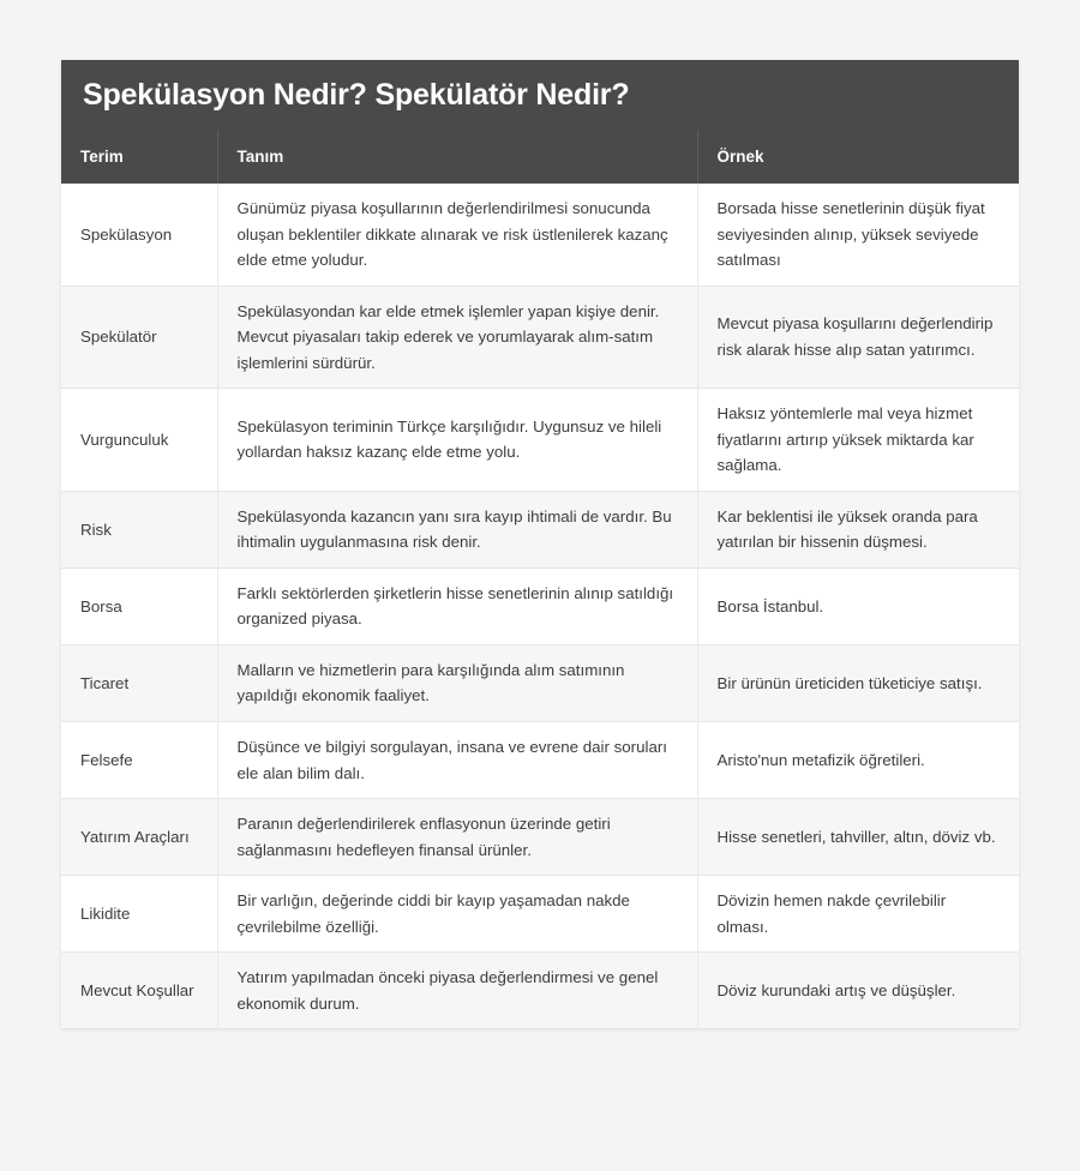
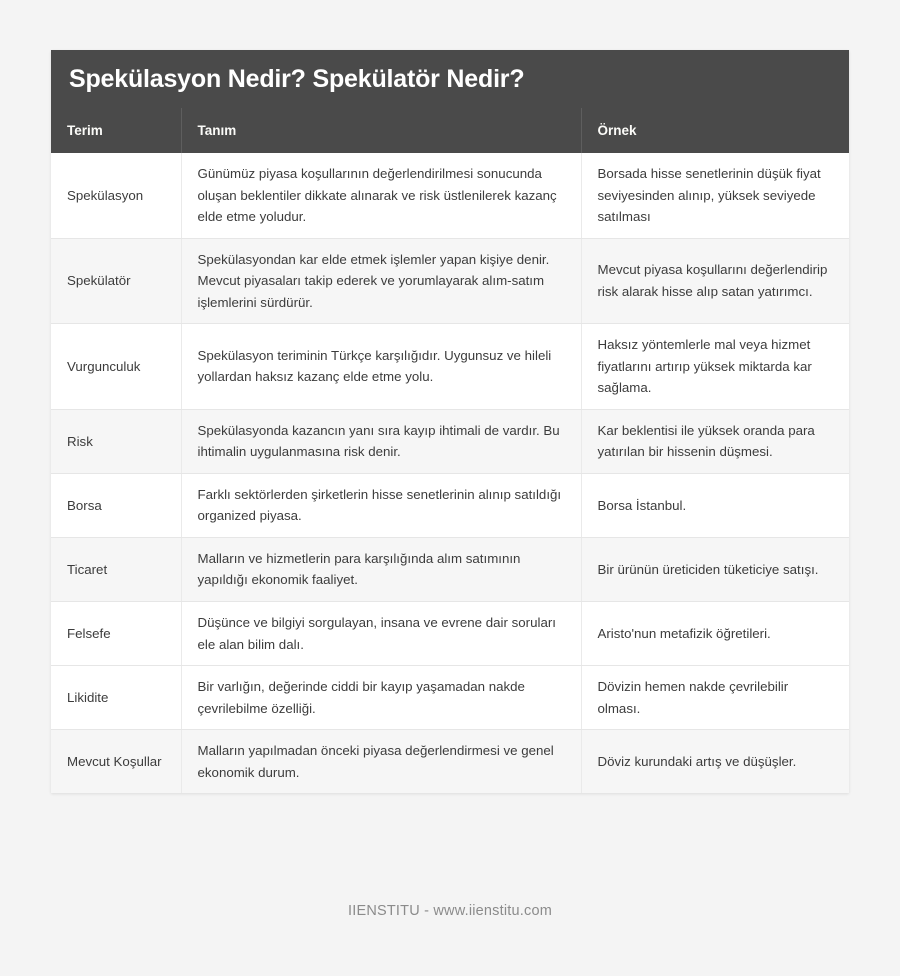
  Spekülasyon Nedir? Spekülatör Nedir?
  Terim	Tanım	Örnek
  Spekülasyon	Günümüz piyasa koşullarının değerlendirilmesi sonucunda oluşan beklentiler dikkate alınarak ve risk üstlenilerek kazanç elde etme yoludur.	Borsada hisse senetlerinin düşük fiyat seviyesinden alınıp, yüksek seviyede satılması
  Spekülatör	Spekülasyondan kar elde etmek işlemler yapan kişiye denir. Mevcut piyasaları takip ederek ve yorumlayarak alım-satım işlemlerini sürdürür.	Mevcut piyasa koşullarını değerlendirip risk alarak hisse alıp satan yatırımcı.
  Vurgunculuk	Spekülasyon teriminin Türkçe karşılığıdır. Uygunsuz ve hileli yollardan haksız kazanç elde etme yolu.	Haksız yöntemlerle mal veya hizmet fiyatlarını artırıp yüksek miktarda kar sağlama.
  Risk	Spekülasyonda kazancın yanı sıra kayıp ihtimali de vardır. Bu ihtimalin uygulanmasına risk denir.	Kar beklentisi ile yüksek oranda para yatırılan bir hissenin düşmesi.
  Borsa	Farklı sektörlerden şirketlerin hisse senetlerinin alınıp satıldığı organized piyasa.	Borsa İstanbul.
  Ticaret	Malların ve hizmetlerin para karşılığında alım satımının yapıldığı ekonomik faaliyet.	Bir ürünün üreticiden tüketiciye satışı.
  Felsefe	Düşünce ve bilgiyi sorgulayan, insana ve evrene dair soruları ele alan bilim dalı.	Aristo'nun metafizik öğretileri.
- Yatırım Araçları	Paranın değerlendirilerek enflasyonun üzerinde getiri sağlanmasını hedefleyen finansal ürünler.	Hisse senetleri, tahviller, altın, döviz vb.
  Likidite	Bir varlığın, değerinde ciddi bir kayıp yaşamadan nakde çevrilebilme özelliği.	Dövizin hemen nakde çevrilebilir olması.
- Mevcut Koşullar	Yatırım yapılmadan önceki piyasa değerlendirmesi ve genel ekonomik durum.	Döviz kurundaki artış ve düşüşler.
+ Mevcut Koşullar	Malların yapılmadan önceki piyasa değerlendirmesi ve genel ekonomik durum.	Döviz kurundaki artış ve düşüşler.
+ IIENSTITU - www.iienstitu.com
